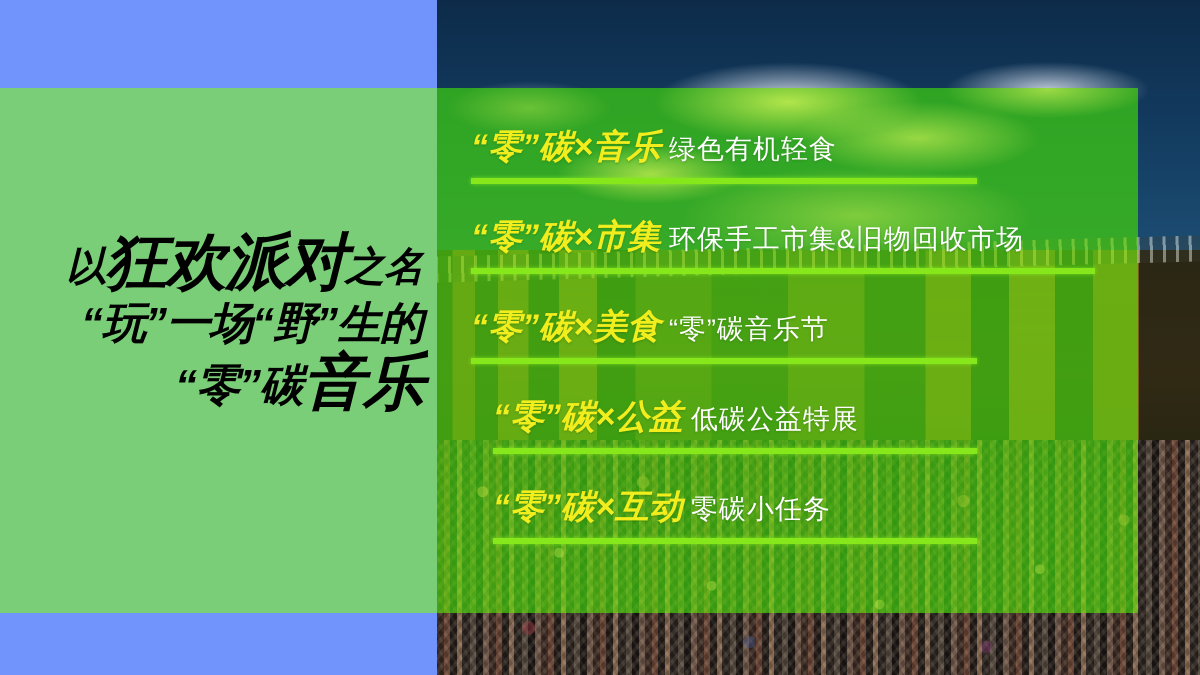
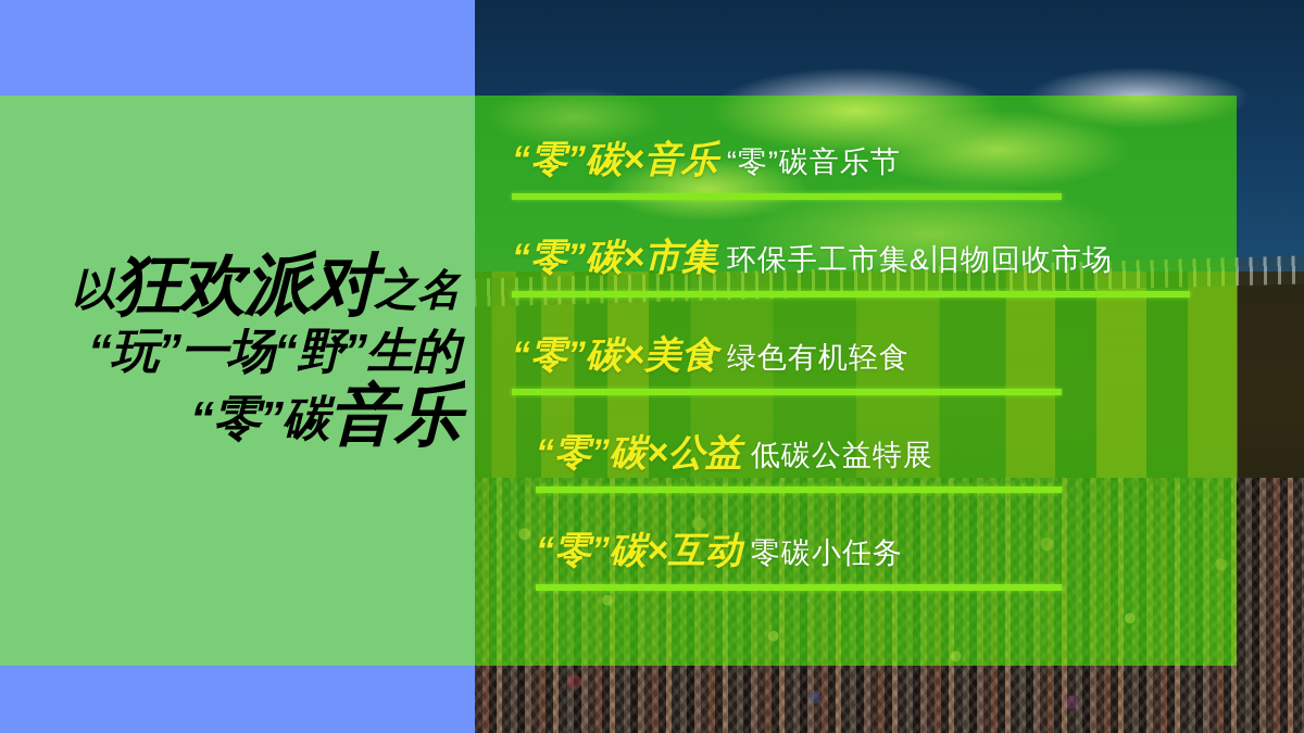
  以狂欢派对之名
  “玩”一场“野”生的
  “零”碳音乐
- “零”碳×音乐 绿色有机轻食
+ “零”碳×音乐 “零”碳音乐节
  “零”碳×市集 环保手工市集&旧物回收市场
- “零”碳×美食 “零”碳音乐节
+ “零”碳×美食 绿色有机轻食
  “零”碳×公益 低碳公益特展
  “零”碳×互动 零碳小任务
